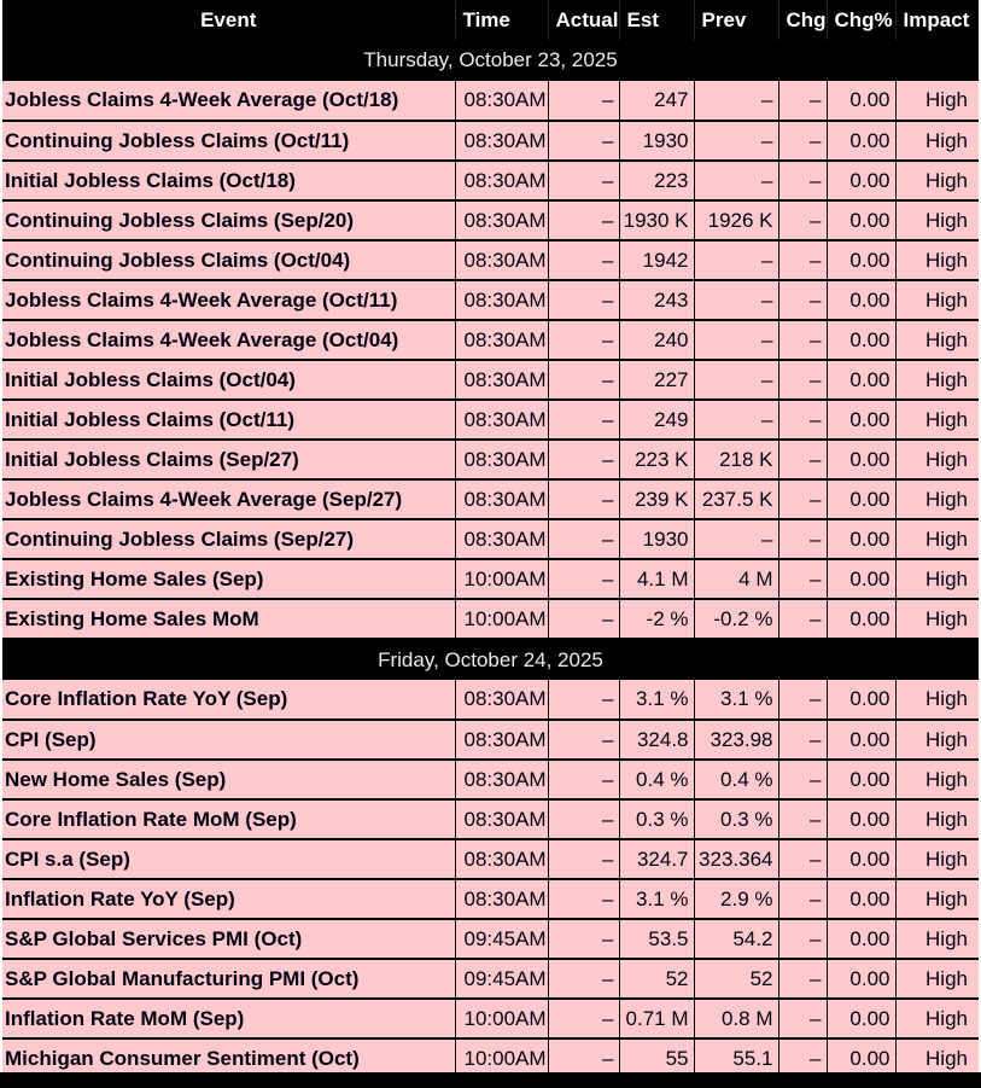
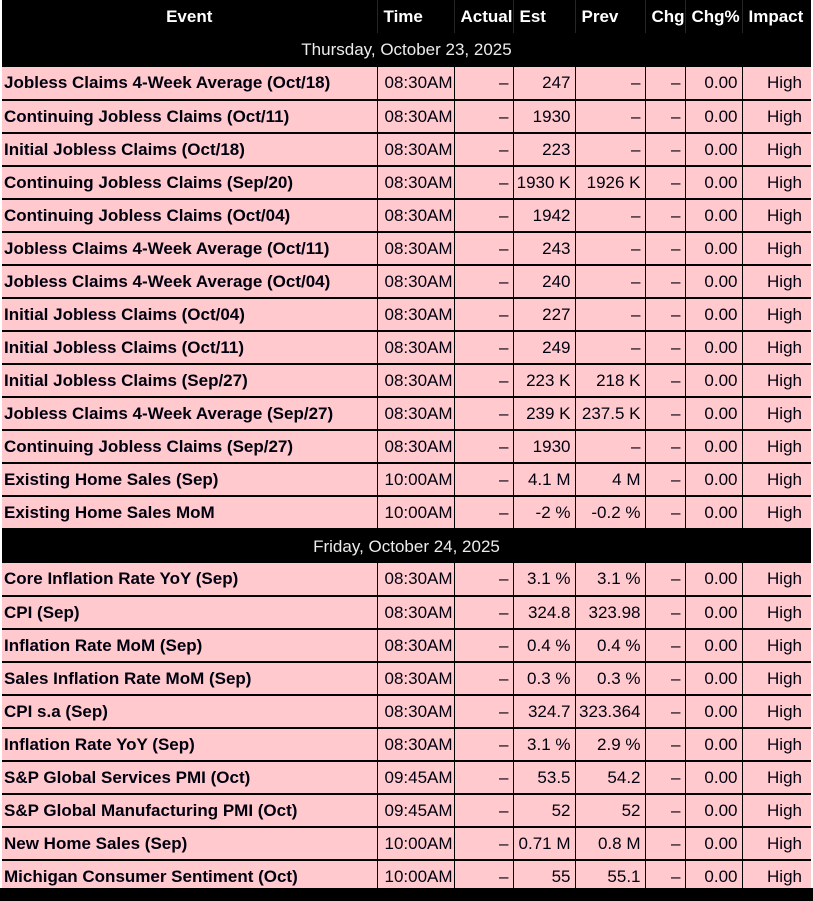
  Event	Time	Actual	Est	Prev	Chg	Chg%	Impact
  Thursday, October 23, 2025
  Jobless Claims 4-Week Average (Oct/18)	08:30AM	–	247	–	–	0.00	High
  Continuing Jobless Claims (Oct/11)	08:30AM	–	1930	–	–	0.00	High
  Initial Jobless Claims (Oct/18)	08:30AM	–	223	–	–	0.00	High
  Continuing Jobless Claims (Sep/20)	08:30AM	–	1930 K	1926 K	–	0.00	High
  Continuing Jobless Claims (Oct/04)	08:30AM	–	1942	–	–	0.00	High
  Jobless Claims 4-Week Average (Oct/11)	08:30AM	–	243	–	–	0.00	High
  Jobless Claims 4-Week Average (Oct/04)	08:30AM	–	240	–	–	0.00	High
  Initial Jobless Claims (Oct/04)	08:30AM	–	227	–	–	0.00	High
  Initial Jobless Claims (Oct/11)	08:30AM	–	249	–	–	0.00	High
  Initial Jobless Claims (Sep/27)	08:30AM	–	223 K	218 K	–	0.00	High
  Jobless Claims 4-Week Average (Sep/27)	08:30AM	–	239 K	237.5 K	–	0.00	High
  Continuing Jobless Claims (Sep/27)	08:30AM	–	1930	–	–	0.00	High
  Existing Home Sales (Sep)	10:00AM	–	4.1 M	4 M	–	0.00	High
  Existing Home Sales MoM	10:00AM	–	-2 %	-0.2 %	–	0.00	High
  Friday, October 24, 2025
  Core Inflation Rate YoY (Sep)	08:30AM	–	3.1 %	3.1 %	–	0.00	High
  CPI (Sep)	08:30AM	–	324.8	323.98	–	0.00	High
- New Home Sales (Sep)	08:30AM	–	0.4 %	0.4 %	–	0.00	High
+ Inflation Rate MoM (Sep)	08:30AM	–	0.4 %	0.4 %	–	0.00	High
- Core Inflation Rate MoM (Sep)	08:30AM	–	0.3 %	0.3 %	–	0.00	High
+ Sales Inflation Rate MoM (Sep)	08:30AM	–	0.3 %	0.3 %	–	0.00	High
  CPI s.a (Sep)	08:30AM	–	324.7	323.364	–	0.00	High
  Inflation Rate YoY (Sep)	08:30AM	–	3.1 %	2.9 %	–	0.00	High
  S&P Global Services PMI (Oct)	09:45AM	–	53.5	54.2	–	0.00	High
  S&P Global Manufacturing PMI (Oct)	09:45AM	–	52	52	–	0.00	High
- Inflation Rate MoM (Sep)	10:00AM	–	0.71 M	0.8 M	–	0.00	High
+ New Home Sales (Sep)	10:00AM	–	0.71 M	0.8 M	–	0.00	High
  Michigan Consumer Sentiment (Oct)	10:00AM	–	55	55.1	–	0.00	High
